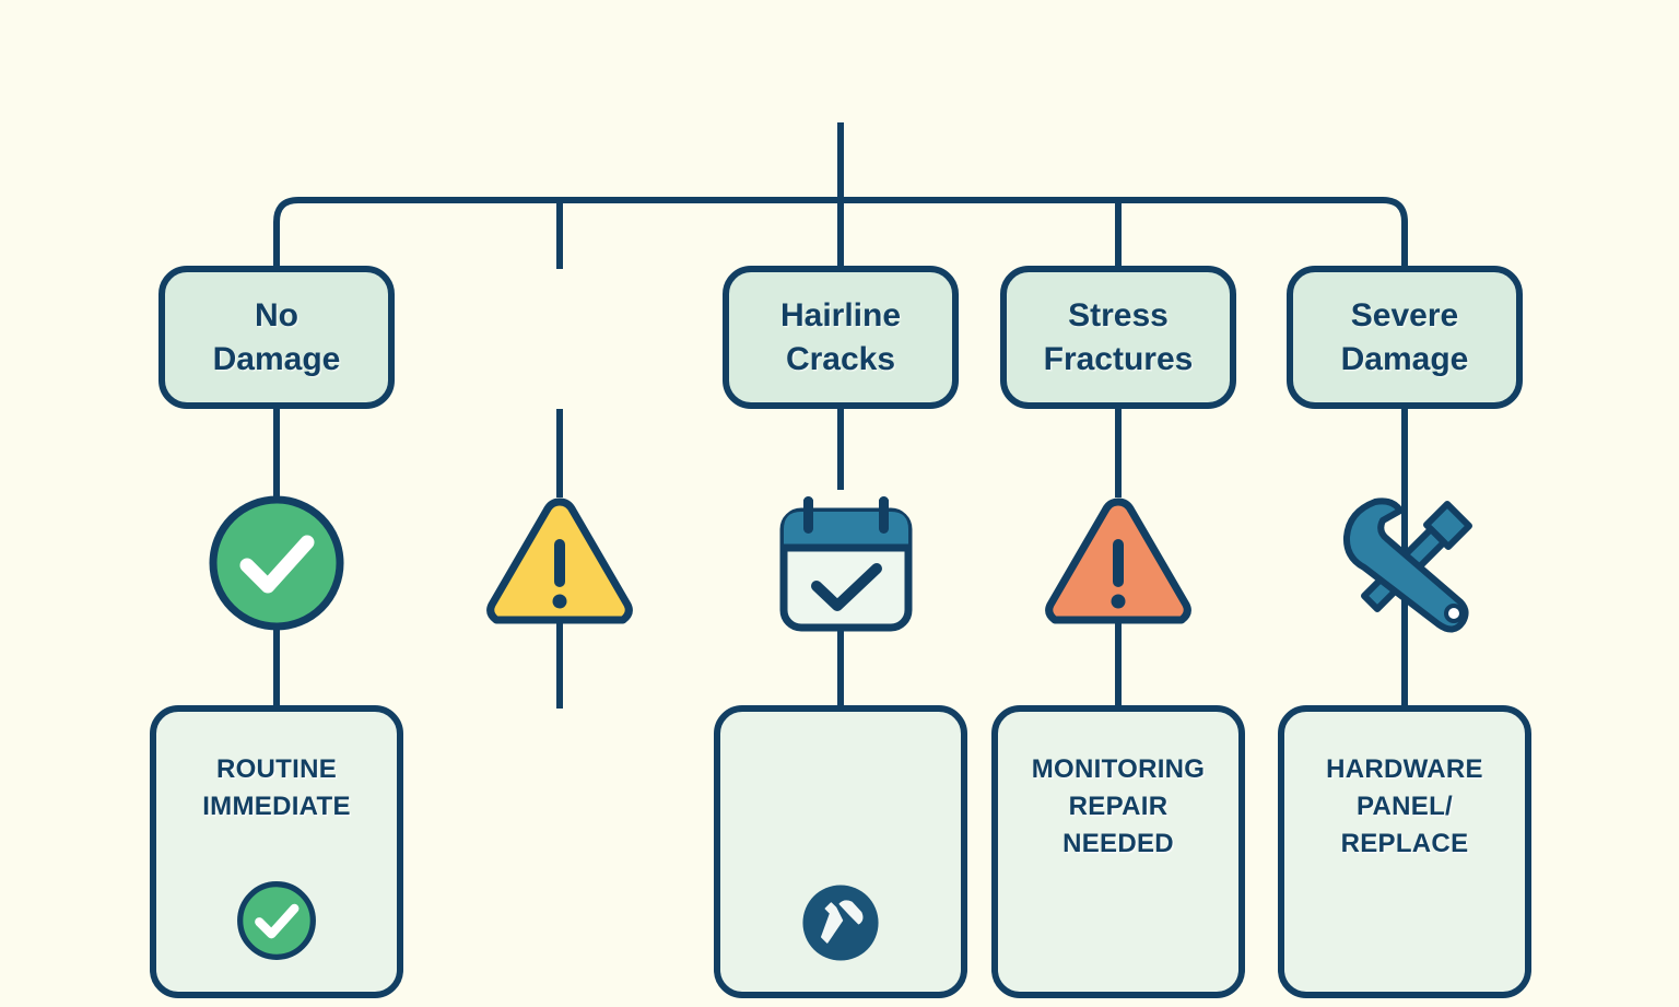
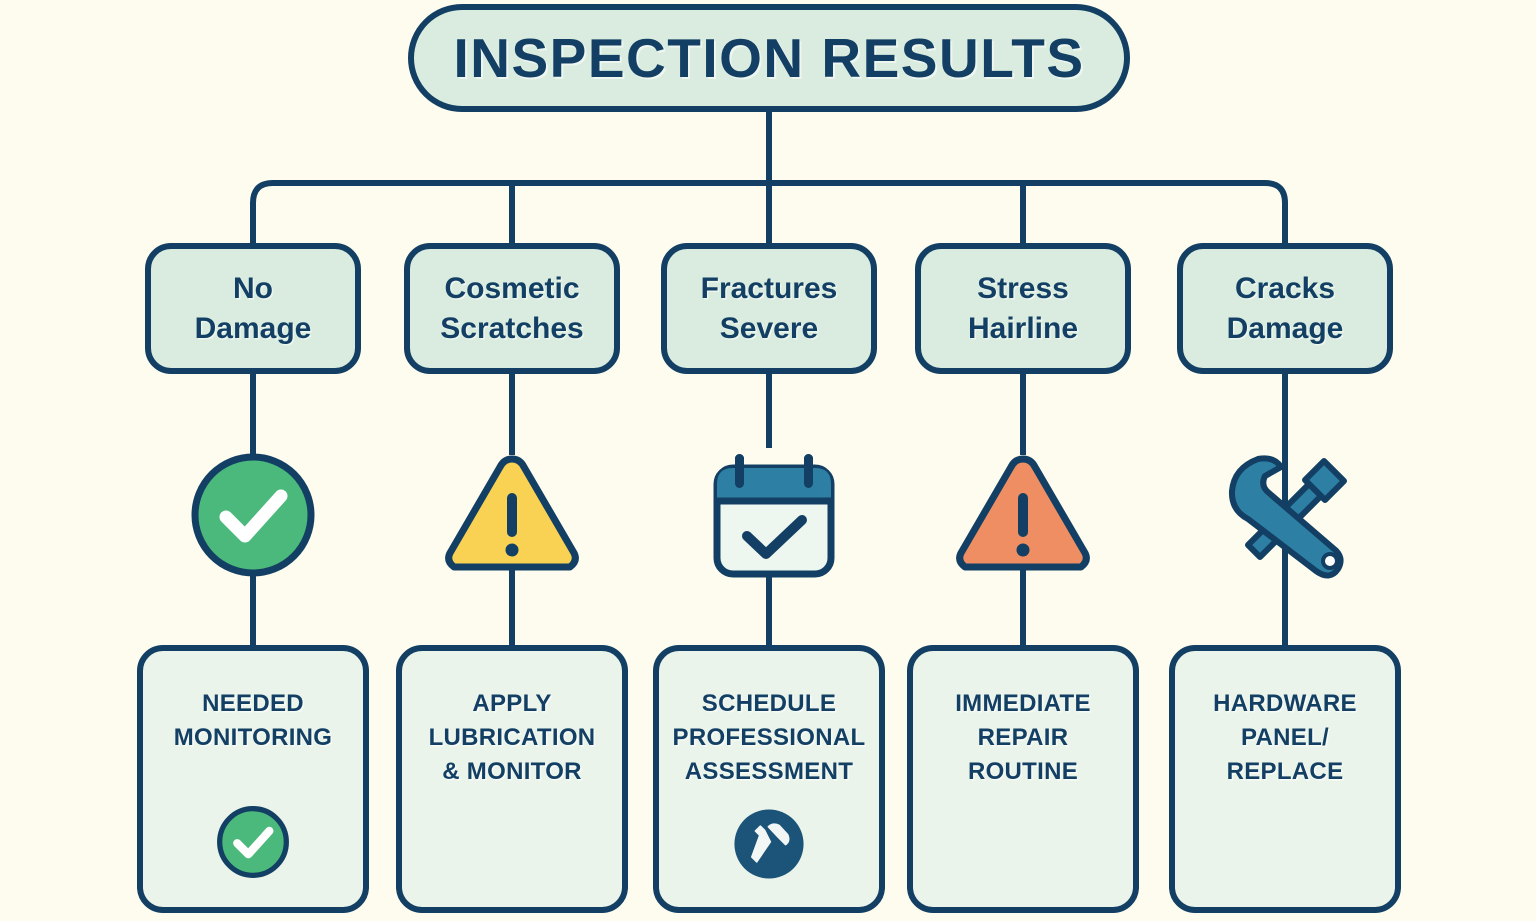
+ INSPECTION RESULTS
  No
  Damage
+ Cosmetic
+ Scratches
- Hairline
+ Fractures
- Cracks
+ Severe
  Stress
- Fractures
+ Hairline
- Severe
+ Cracks
  Damage
- ROUTINE
+ NEEDED
- IMMEDIATE
+ MONITORING
+ APPLY
+ LUBRICATION
+ & MONITOR
+ SCHEDULE
+ PROFESSIONAL
+ ASSESSMENT
- MONITORING
+ IMMEDIATE
  REPAIR
- NEEDED
+ ROUTINE
  HARDWARE
  PANEL/
  REPLACE
